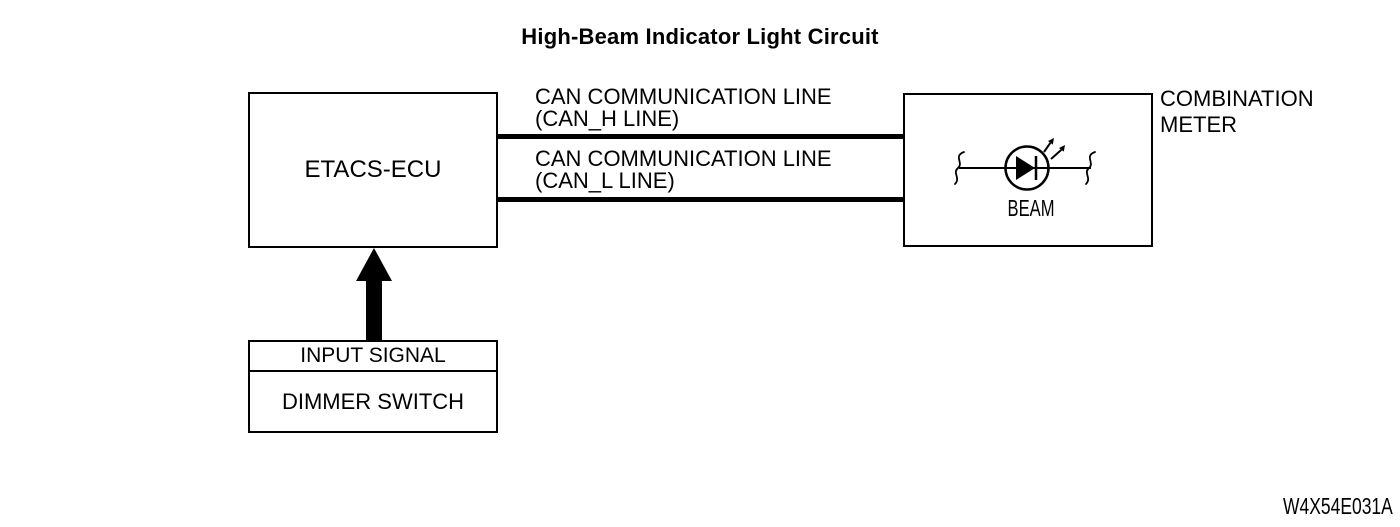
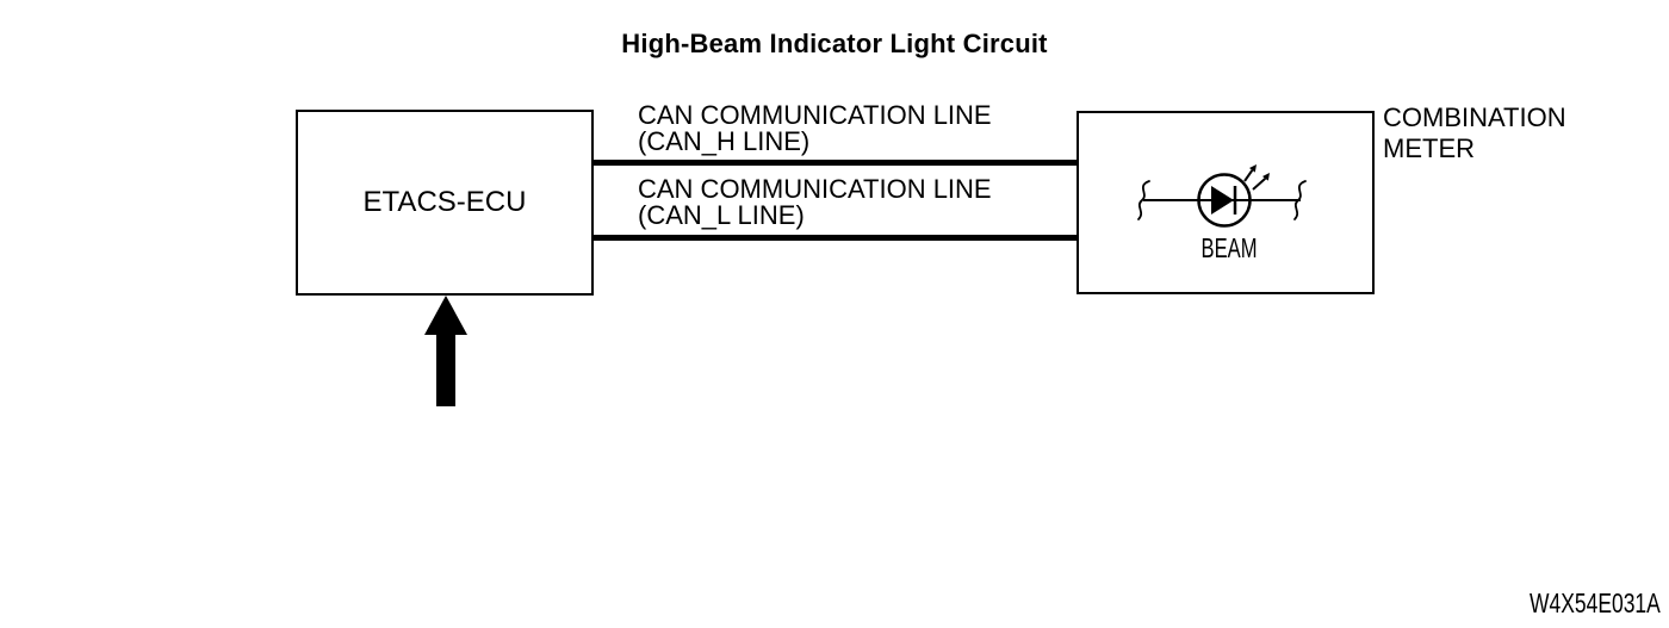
  High-Beam Indicator Light Circuit
  ETACS-ECU
  CAN COMMUNICATION LINE
  (CAN_H LINE)
  CAN COMMUNICATION LINE
  (CAN_L LINE)
  COMBINATION METER
  BEAM
- INPUT SIGNAL
- DIMMER SWITCH
  W4X54E031A
